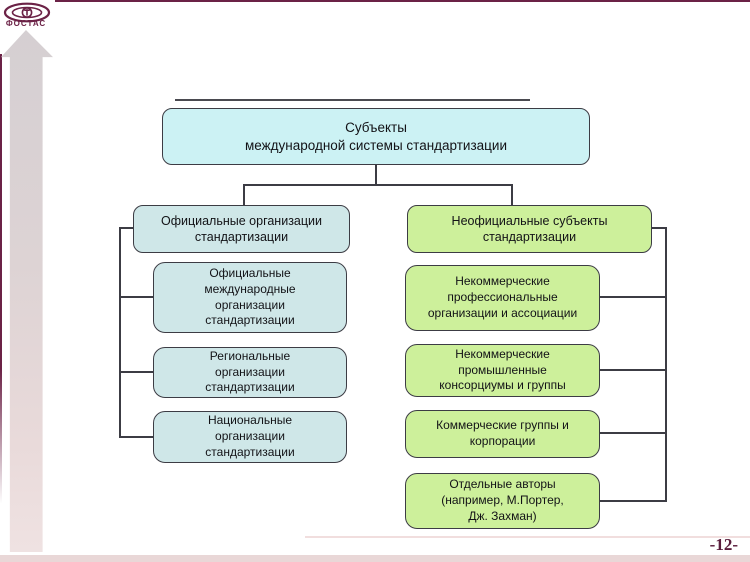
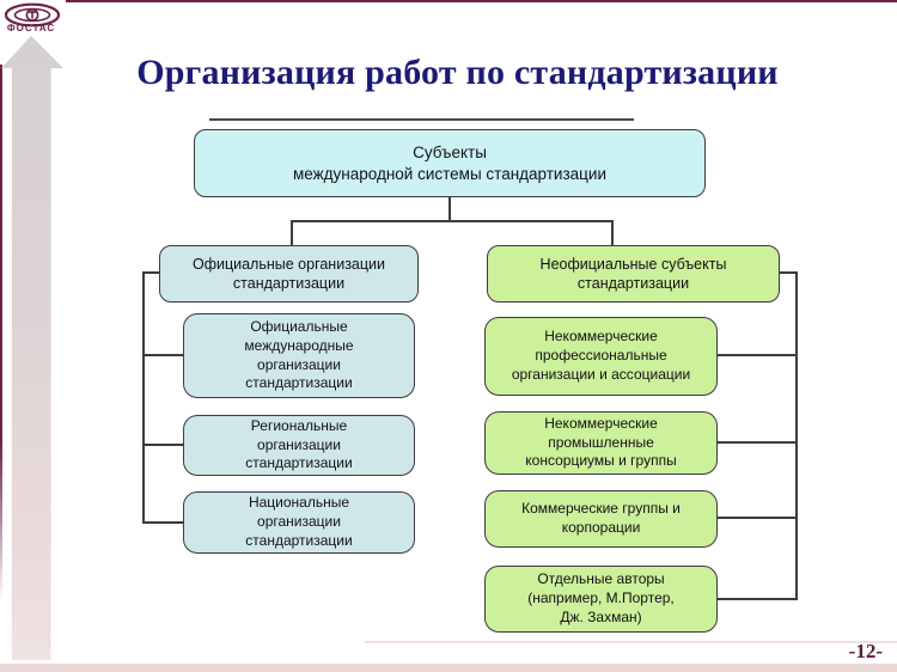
  ФОСТАС
+ Организация работ по стандартизации
  Субъекты
  международной системы стандартизации
  Официальные организации
  стандартизации
  Официальные
  международные
  организации
  стандартизации
  Региональные
  организации
  стандартизации
  Национальные
  организации
  стандартизации
  Неофициальные субъекты
  стандартизации
  Некоммерческие
  профессиональные
  организации и ассоциации
  Некоммерческие
  промышленные
  консорциумы и группы
  Коммерческие группы и
  корпорации
  Отдельные авторы
  (например, М.Портер,
  Дж. Захман)
  -12-
